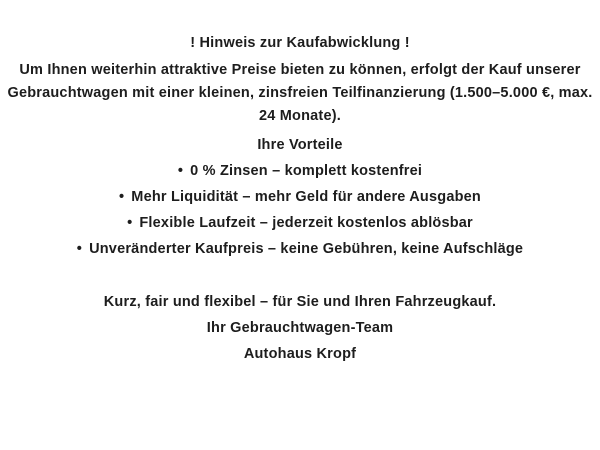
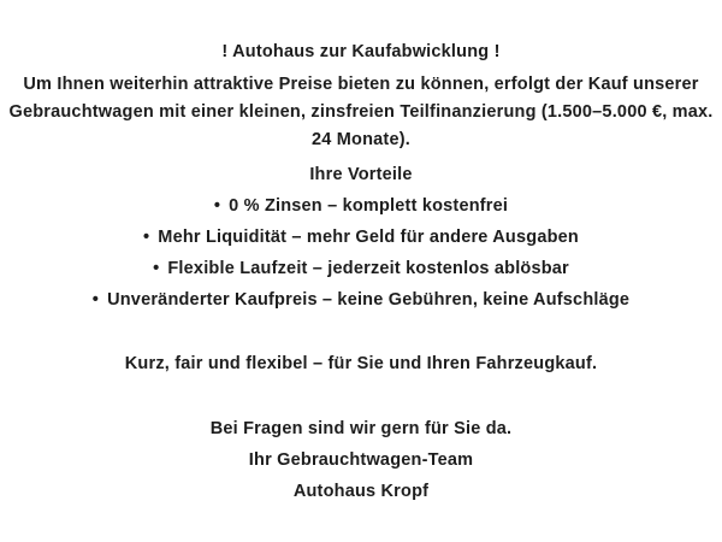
- ! Hinweis zur Kaufabwicklung !
+ ! Autohaus zur Kaufabwicklung !
  Um Ihnen weiterhin attraktive Preise bieten zu können, erfolgt der Kauf unserer Gebrauchtwagen mit einer kleinen, zinsfreien Teilfinanzierung (1.500–5.000 €, max. 24 Monate).
  Ihre Vorteile
  • 0 % Zinsen – komplett kostenfrei
  • Mehr Liquidität – mehr Geld für andere Ausgaben
  • Flexible Laufzeit – jederzeit kostenlos ablösbar
  • Unveränderter Kaufpreis – keine Gebühren, keine Aufschläge
  Kurz, fair und flexibel – für Sie und Ihren Fahrzeugkauf.
+ Bei Fragen sind wir gern für Sie da.
  Ihr Gebrauchtwagen-Team
  Autohaus Kropf
